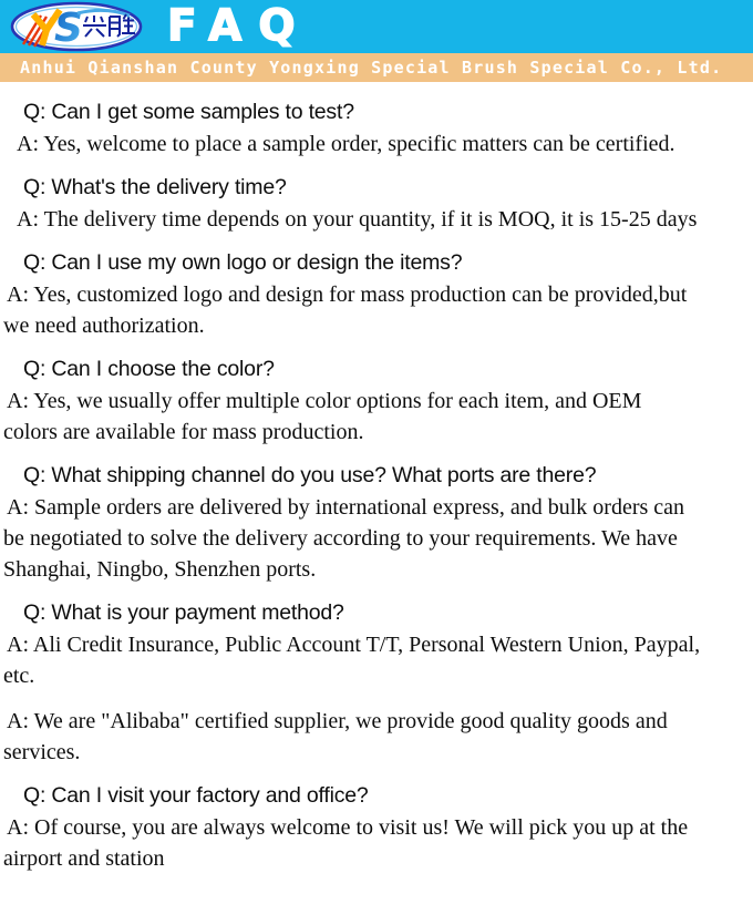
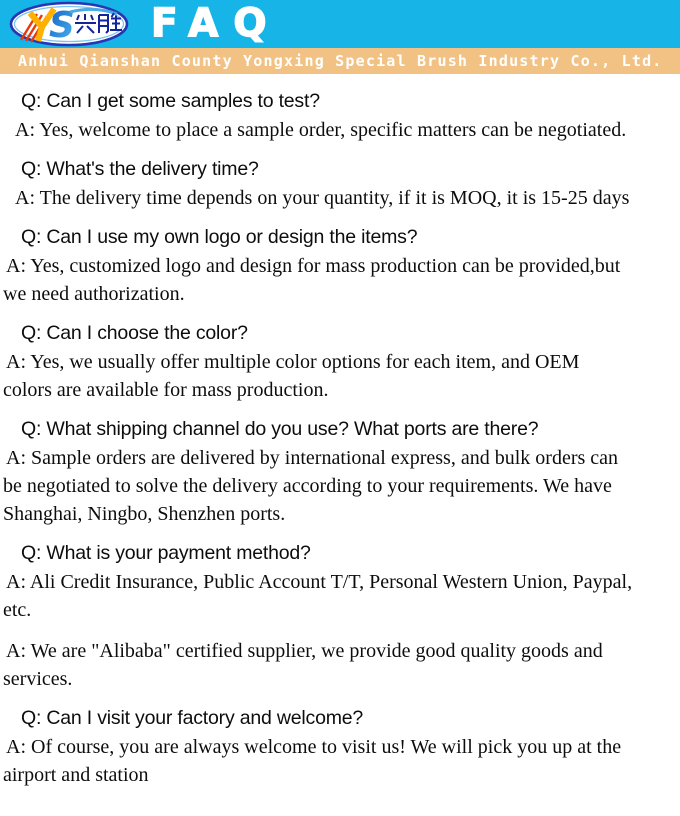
  S
  FAQ
- Anhui Qianshan County Yongxing Special Brush Special Co., Ltd.
+ Anhui Qianshan County Yongxing Special Brush Industry Co., Ltd.
  Q: Can I get some samples to test?
- A: Yes, welcome to place a sample order, specific matters can be certified.
+ A: Yes, welcome to place a sample order, specific matters can be negotiated.
  Q: What's the delivery time?
  A: The delivery time depends on your quantity, if it is MOQ, it is 15-25 days
  Q: Can I use my own logo or design the items?
  A: Yes, customized logo and design for mass production can be provided,but
  we need authorization.
  Q: Can I choose the color?
  A: Yes, we usually offer multiple color options for each item, and OEM
  colors are available for mass production.
  Q: What shipping channel do you use? What ports are there?
  A: Sample orders are delivered by international express, and bulk orders can
  be negotiated to solve the delivery according to your requirements. We have
  Shanghai, Ningbo, Shenzhen ports.
  Q: What is your payment method?
  A: Ali Credit Insurance, Public Account T/T, Personal Western Union, Paypal,
  etc.
  A: We are "Alibaba" certified supplier, we provide good quality goods and
  services.
- Q: Can I visit your factory and office?
+ Q: Can I visit your factory and welcome?
  A: Of course, you are always welcome to visit us! We will pick you up at the
  airport and station
